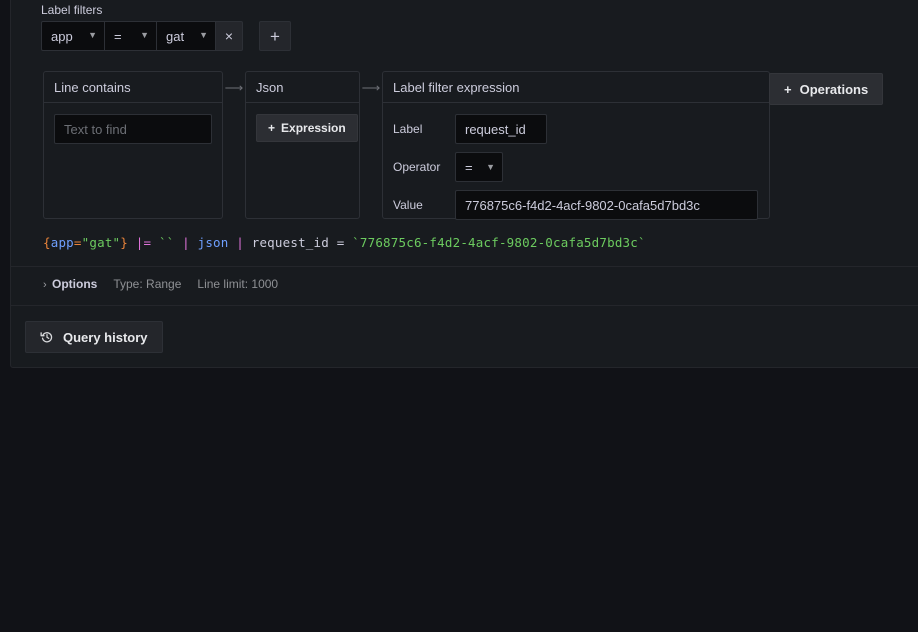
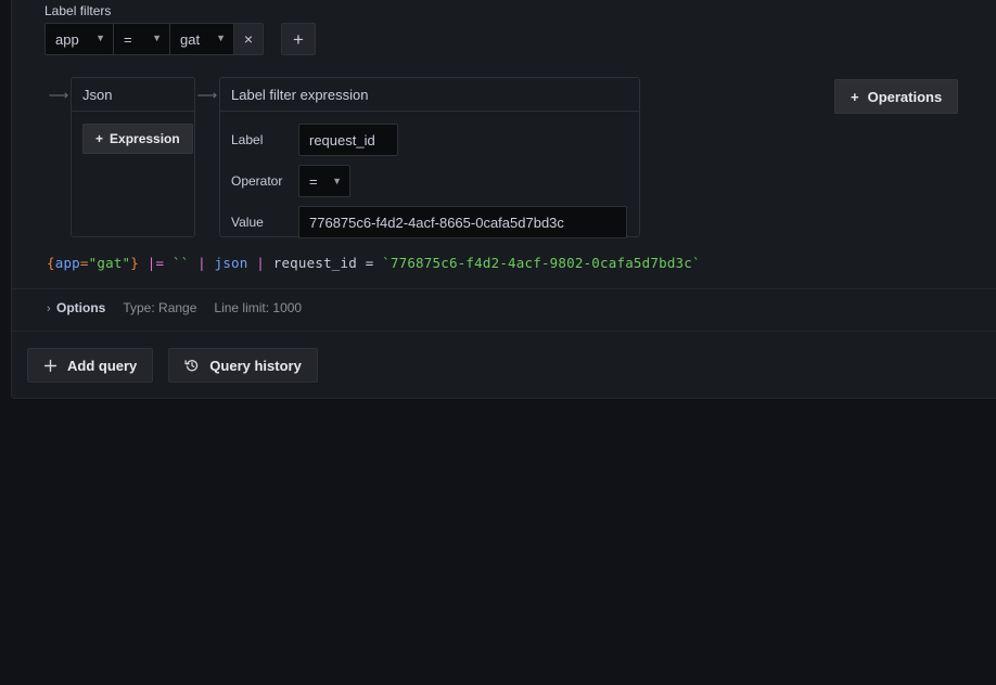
  Label filters
  app
  ▼
  =
  ▼
  gat
  ▼
  ×
  +
- Line contains
- Text to find
  ⟶
  Json
  +
  Expression
  ⟶
  Label filter expression
  Label
  request_id
  Operator
  =
  ▼
  Value
- 776875c6-f4d2-4acf-9802-0cafa5d7bd3c
+ 776875c6-f4d2-4acf-8665-0cafa5d7bd3c
  +
  Operations
  {app="gat"} |= `` | json | request_id = `776875c6-f4d2-4acf-9802-0cafa5d7bd3c`
  › Options
  Type: Range
  Line limit: 1000
+ Add query
  Query history
